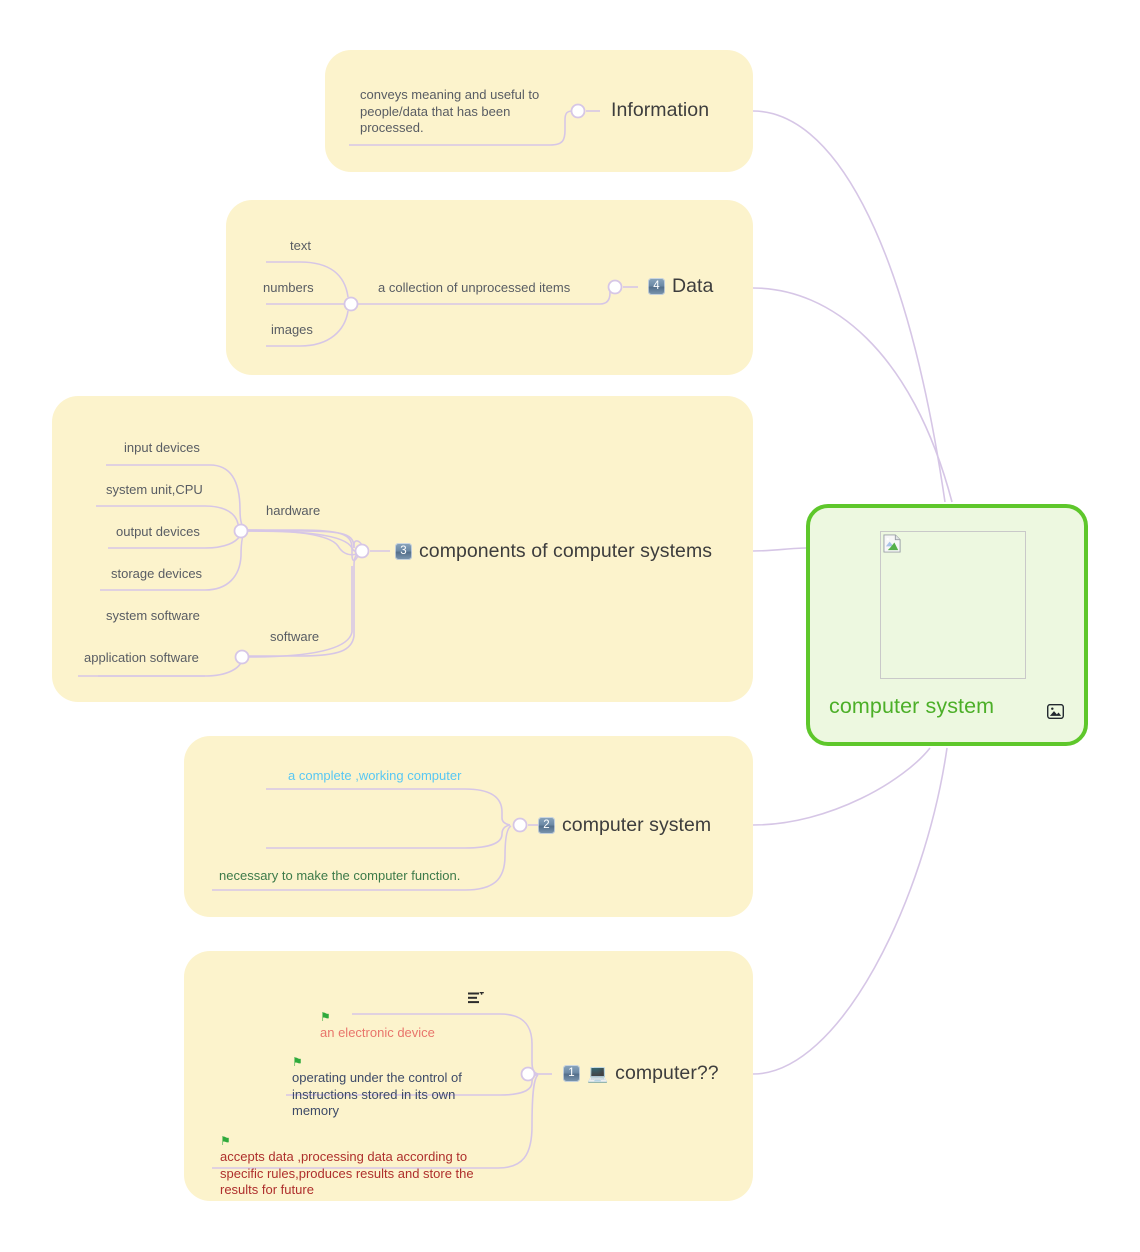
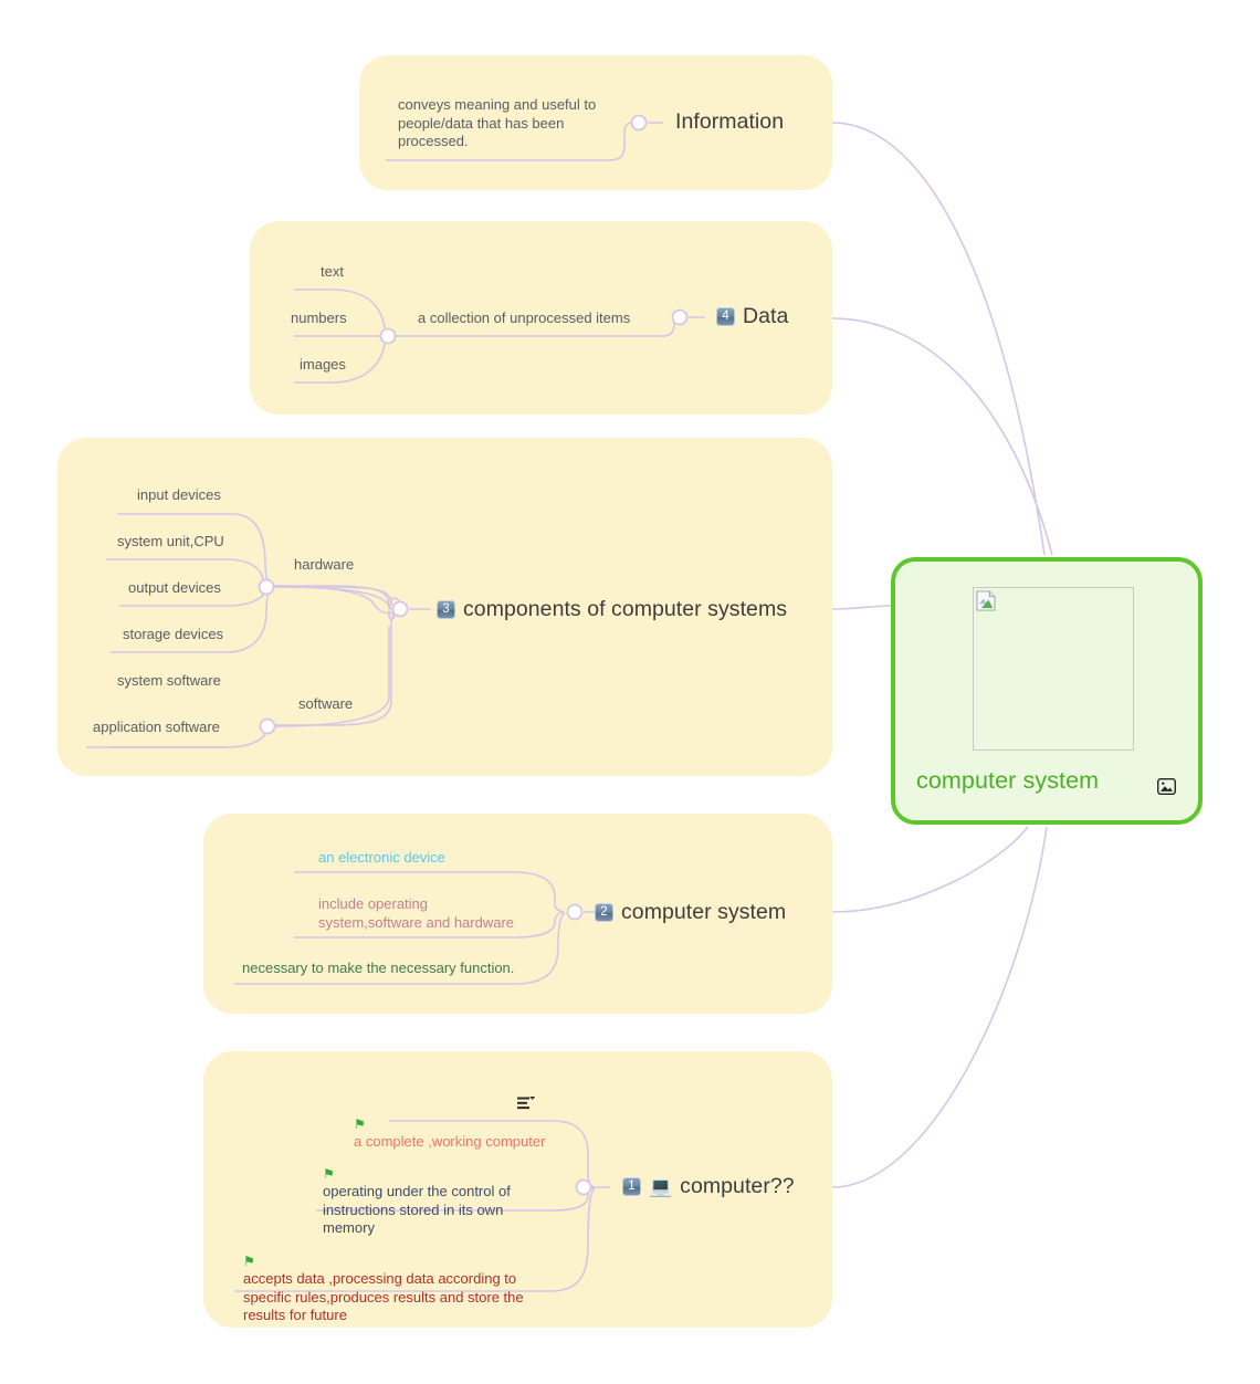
  computer system
  Information
  4
  Data
  3
  components of computer systems
  2
  computer system
  1
  💻
  computer??
  conveys meaning and useful to
  people/data that has been
  processed.
  text
  numbers
  images
  a collection of unprocessed items
  hardware
  input devices
  system unit,CPU
  output devices
  storage devices
  software
  system software
  application software
- a complete ,working computer
+ an electronic device
+ include operating
+ system,software and hardware
- necessary to make the computer function.
+ necessary to make the necessary function.
- ⚑ an electronic device
+ ⚑ a complete ,working computer
  ⚑ operating under the control of
  instructions stored in its own
  memory
  ⚑ accepts data ,processing data according to
  specific rules,produces results and store the
  results for future
